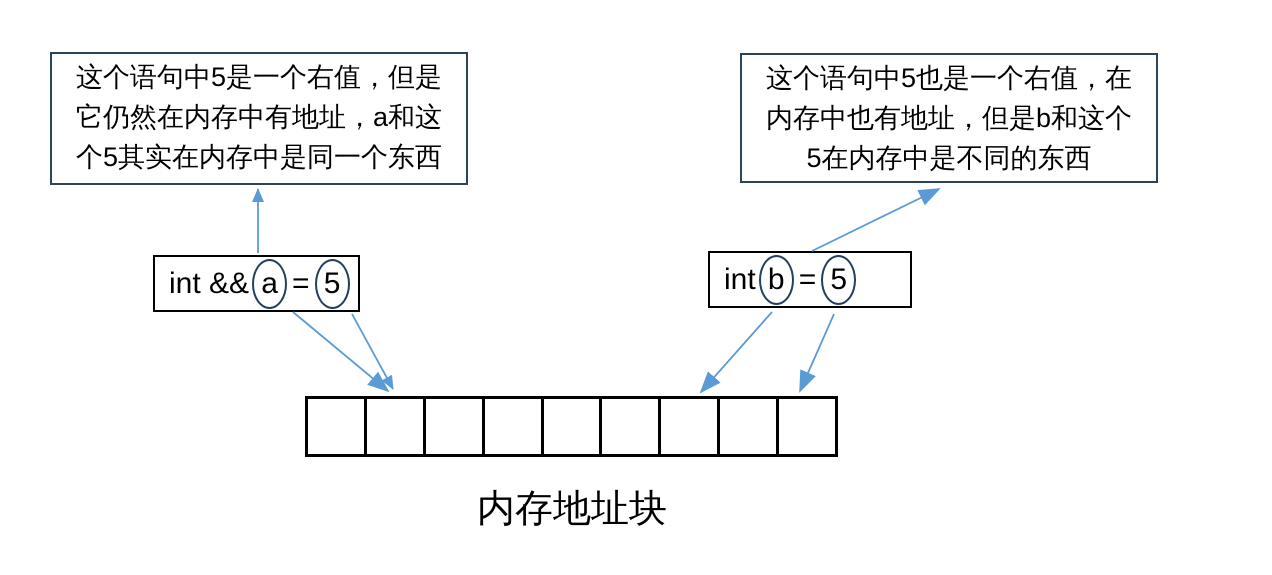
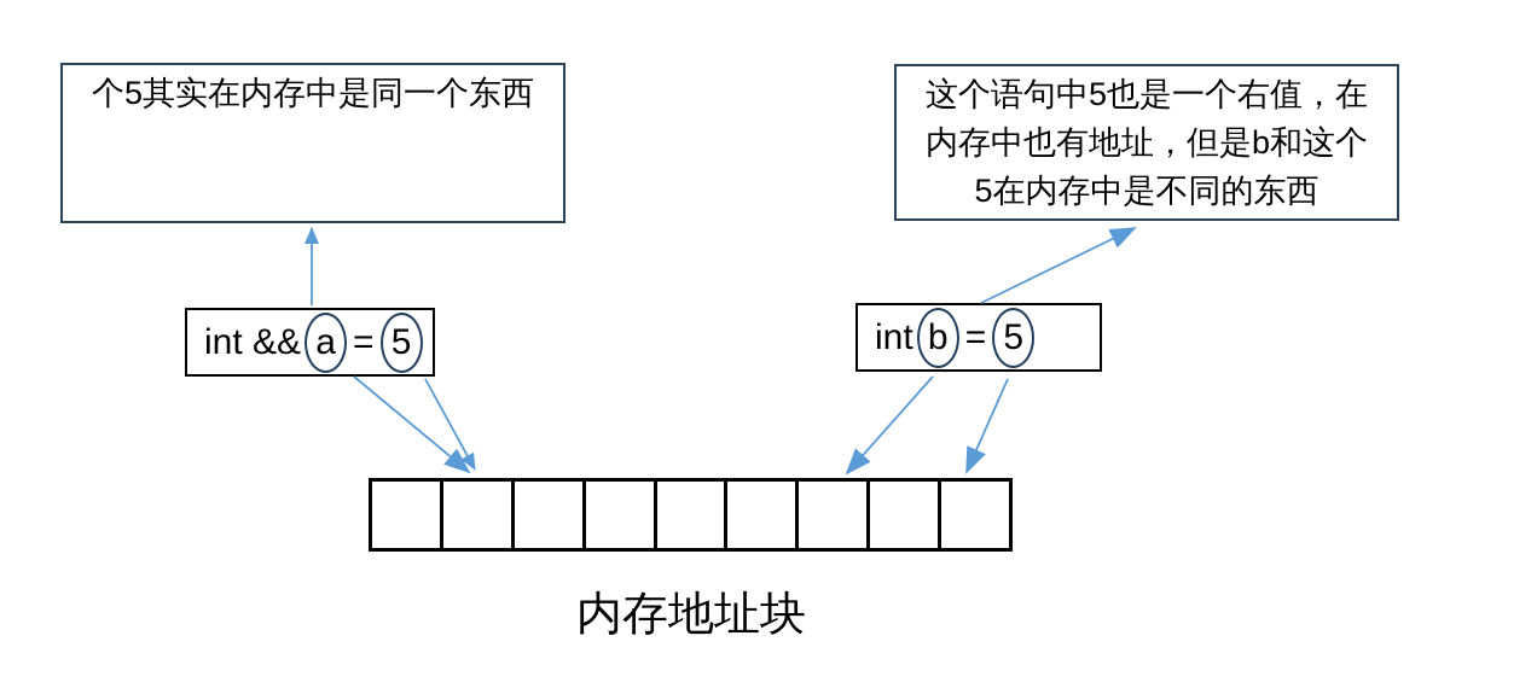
- 这个语句中5是一个右值，但是
- 它仍然在内存中有地址，a和这
  个5其实在内存中是同一个东西
  这个语句中5也是一个右值，在
  内存中也有地址，但是b和这个
  5在内存中是不同的东西
  int &&
  a
  =
  5
  int
  b
  =
  5
  内存地址块
